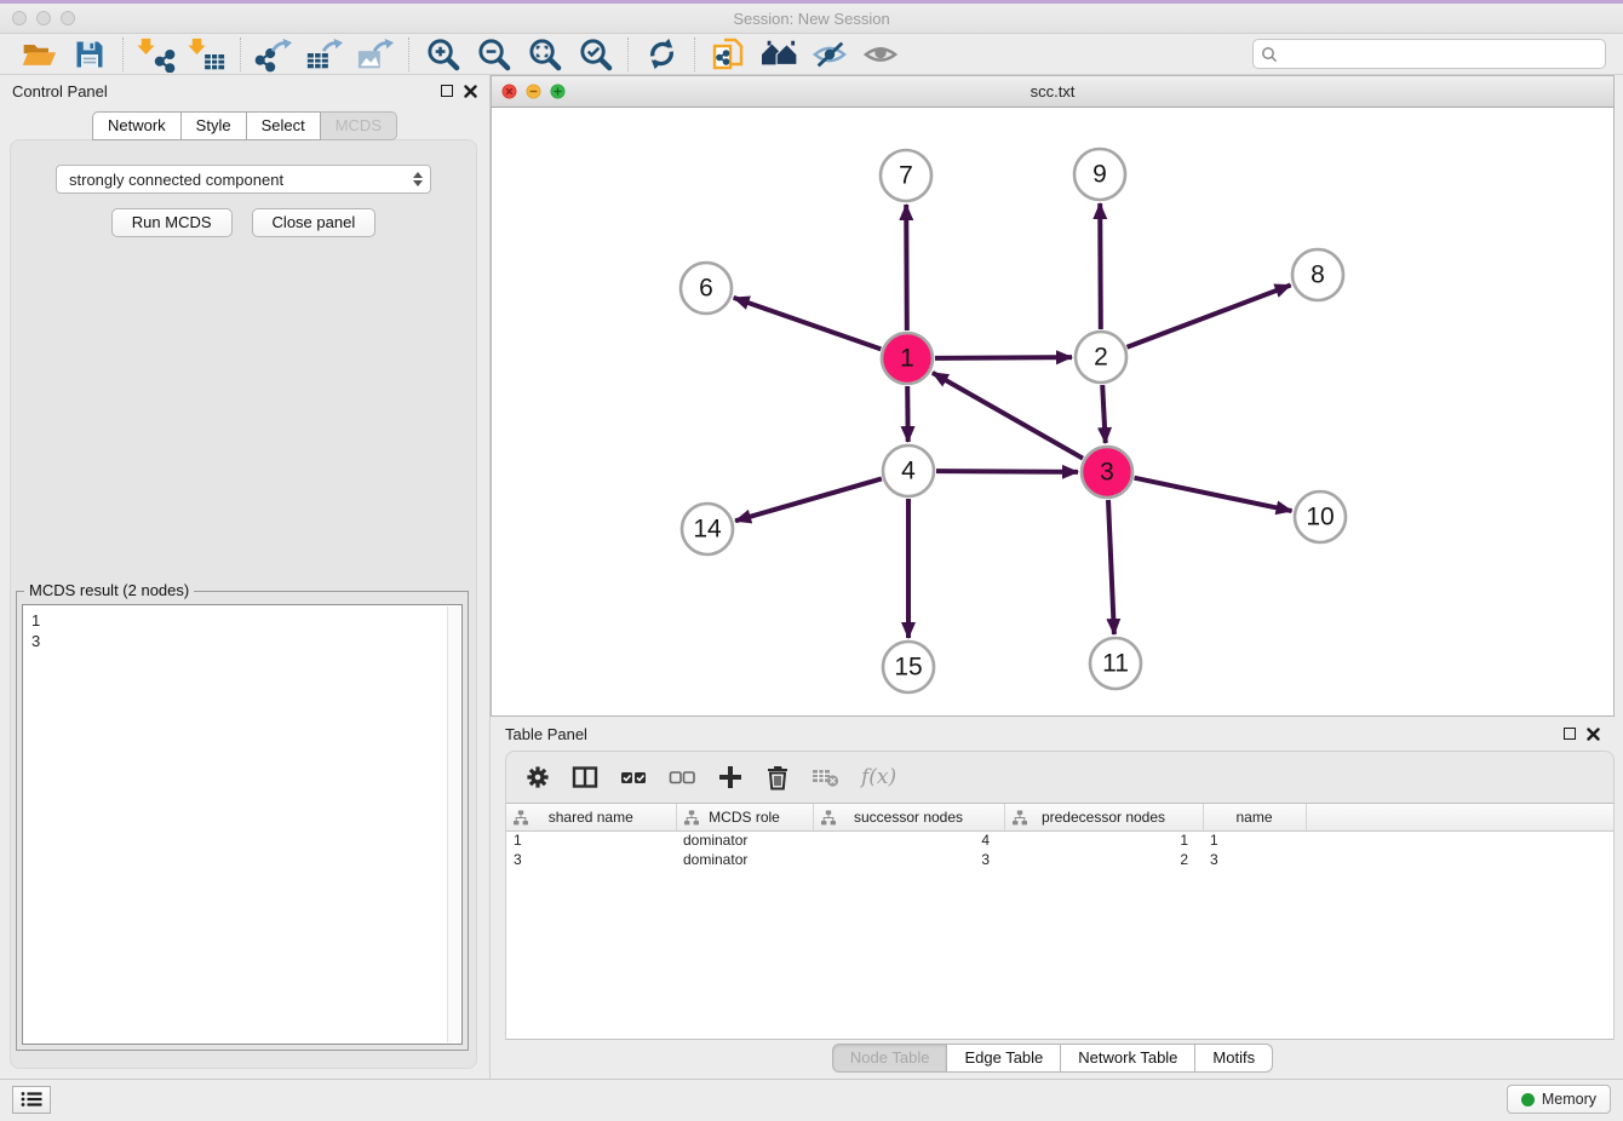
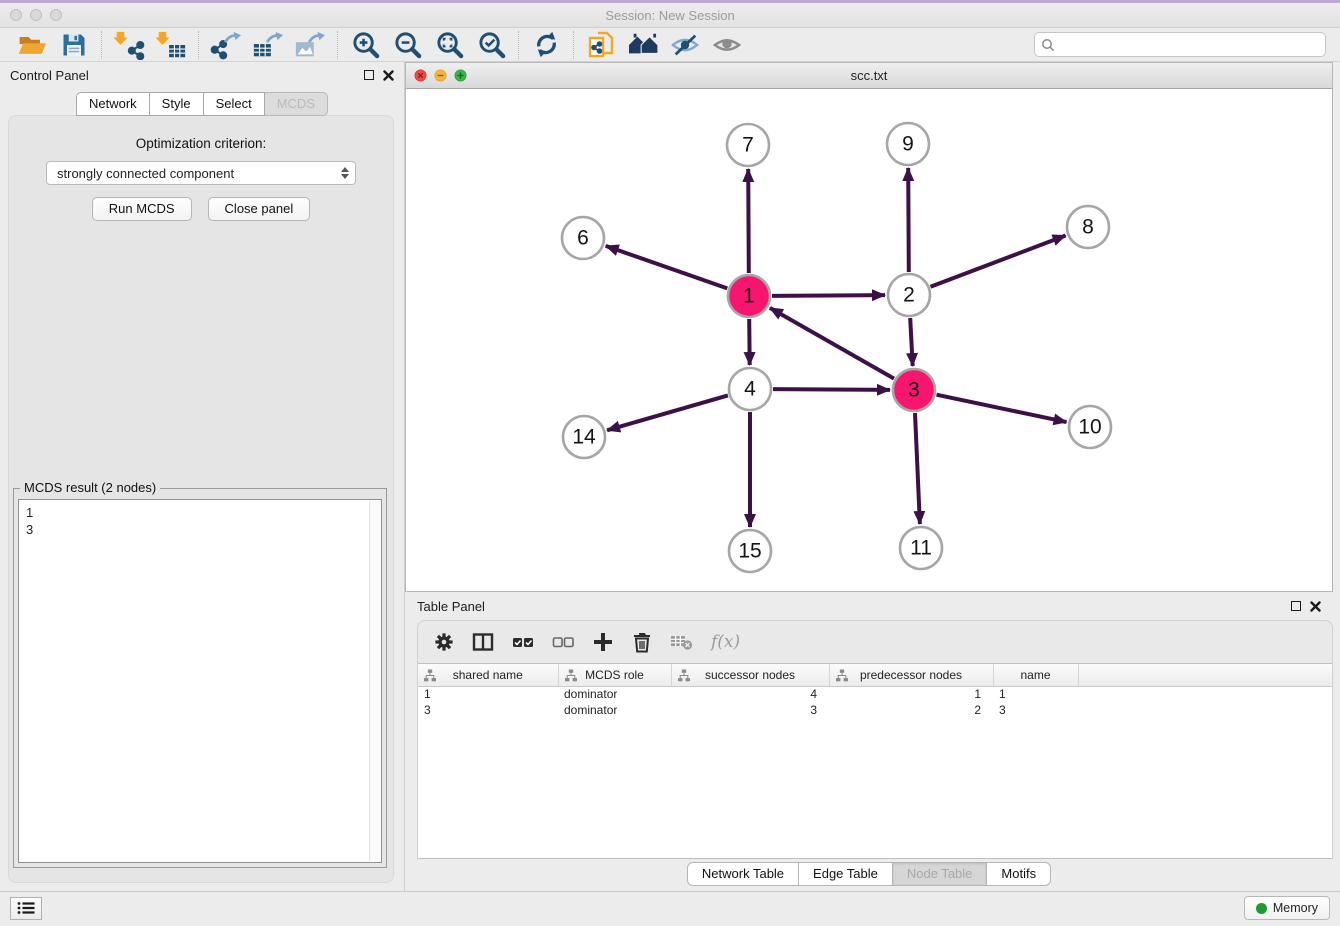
  Session: New Session
  Control Panel
  Network
  Style
  Select
  MCDS
+ Optimization criterion:
  strongly connected component
  Run MCDS
  Close panel
  MCDS result (2 nodes)
  1
  3
  scc.txt
  7
  9
  6
  8
  1
  2
  4
  3
  14
  10
  15
  11
  Table Panel
  f(x)
  shared name	MCDS role	successor nodes	predecessor nodes	name
  1	dominator	4	1	1
  3	dominator	3	2	3
- Node Table
+ Network Table
  Edge Table
- Network Table
+ Node Table
  Motifs
  Memory
